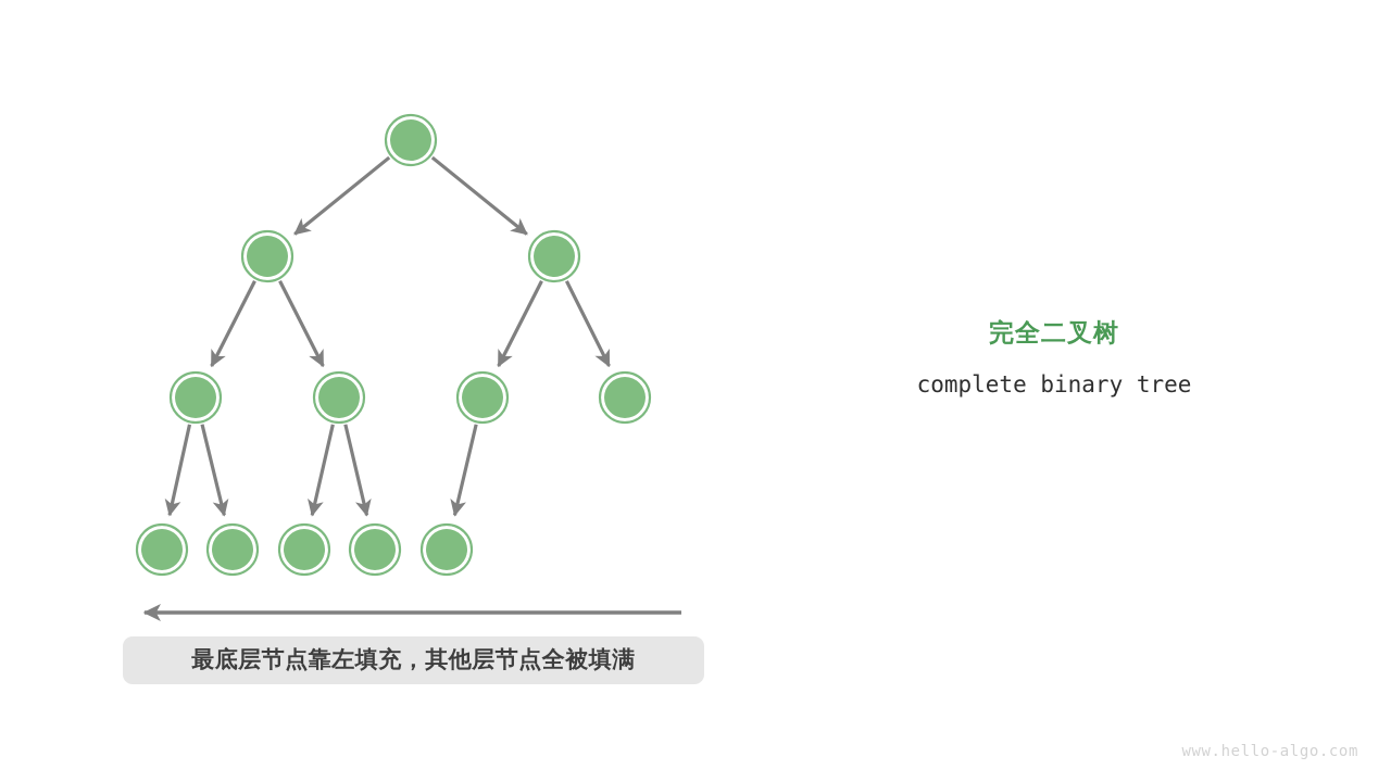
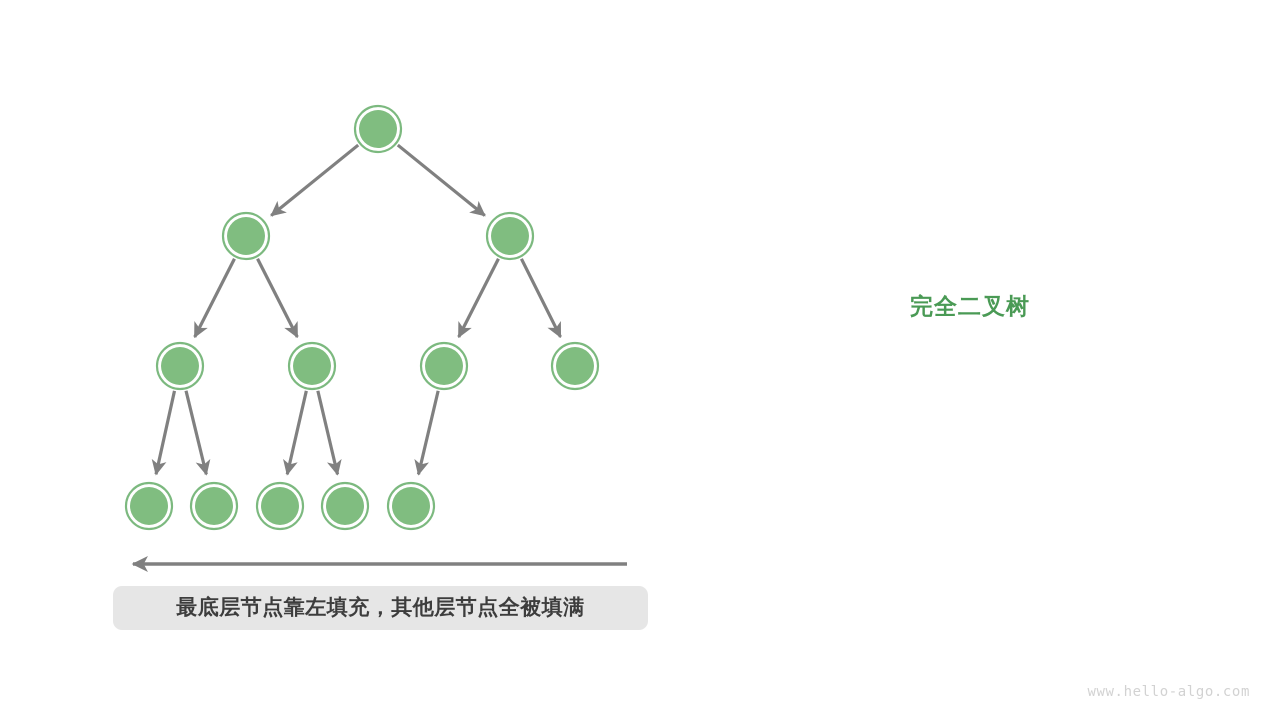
  完全二叉树
- complete binary tree
  最底层节点靠左填充，其他层节点全被填满
  www.hello-algo.com
